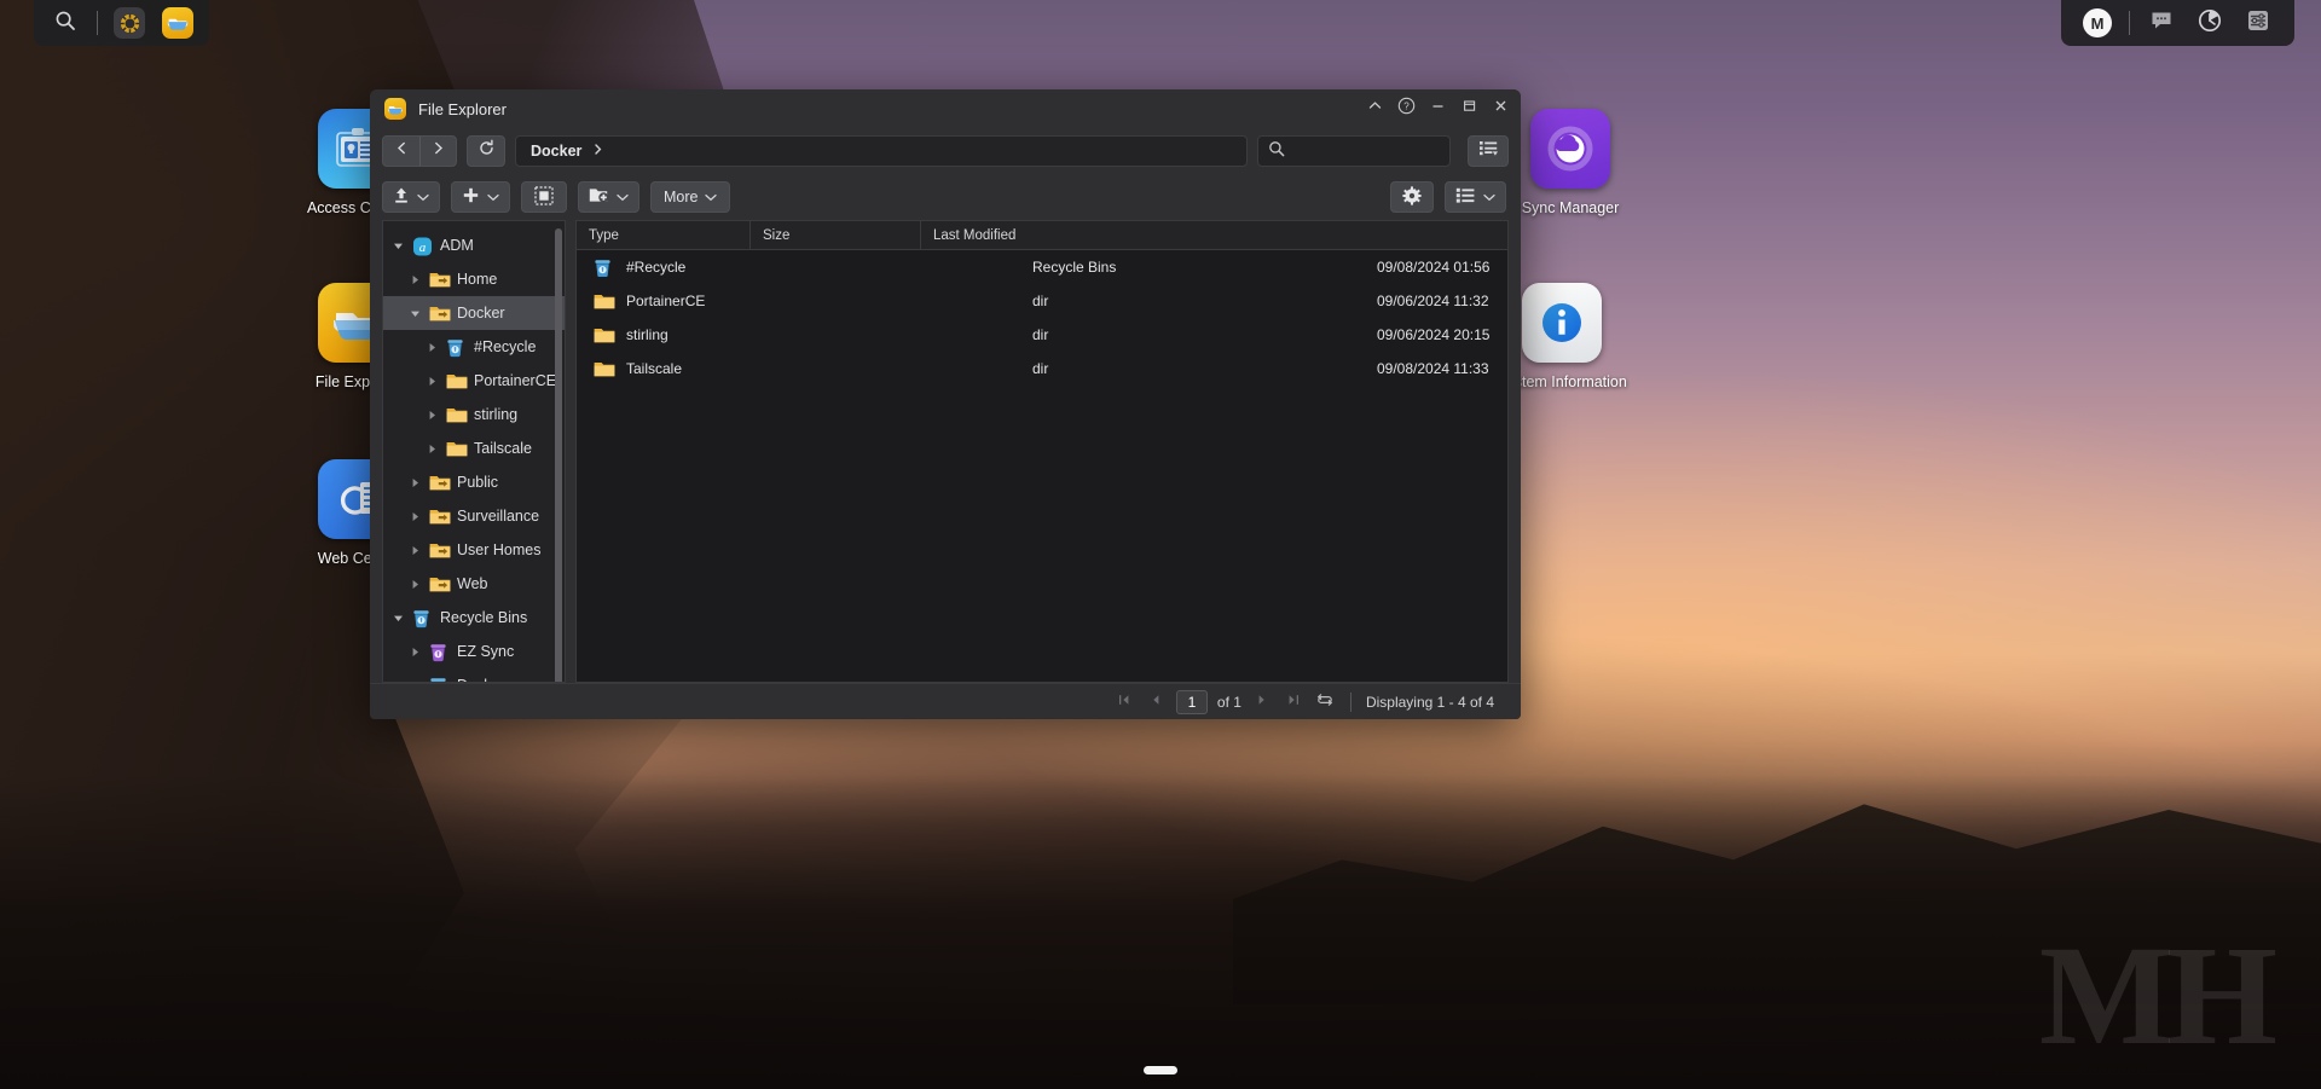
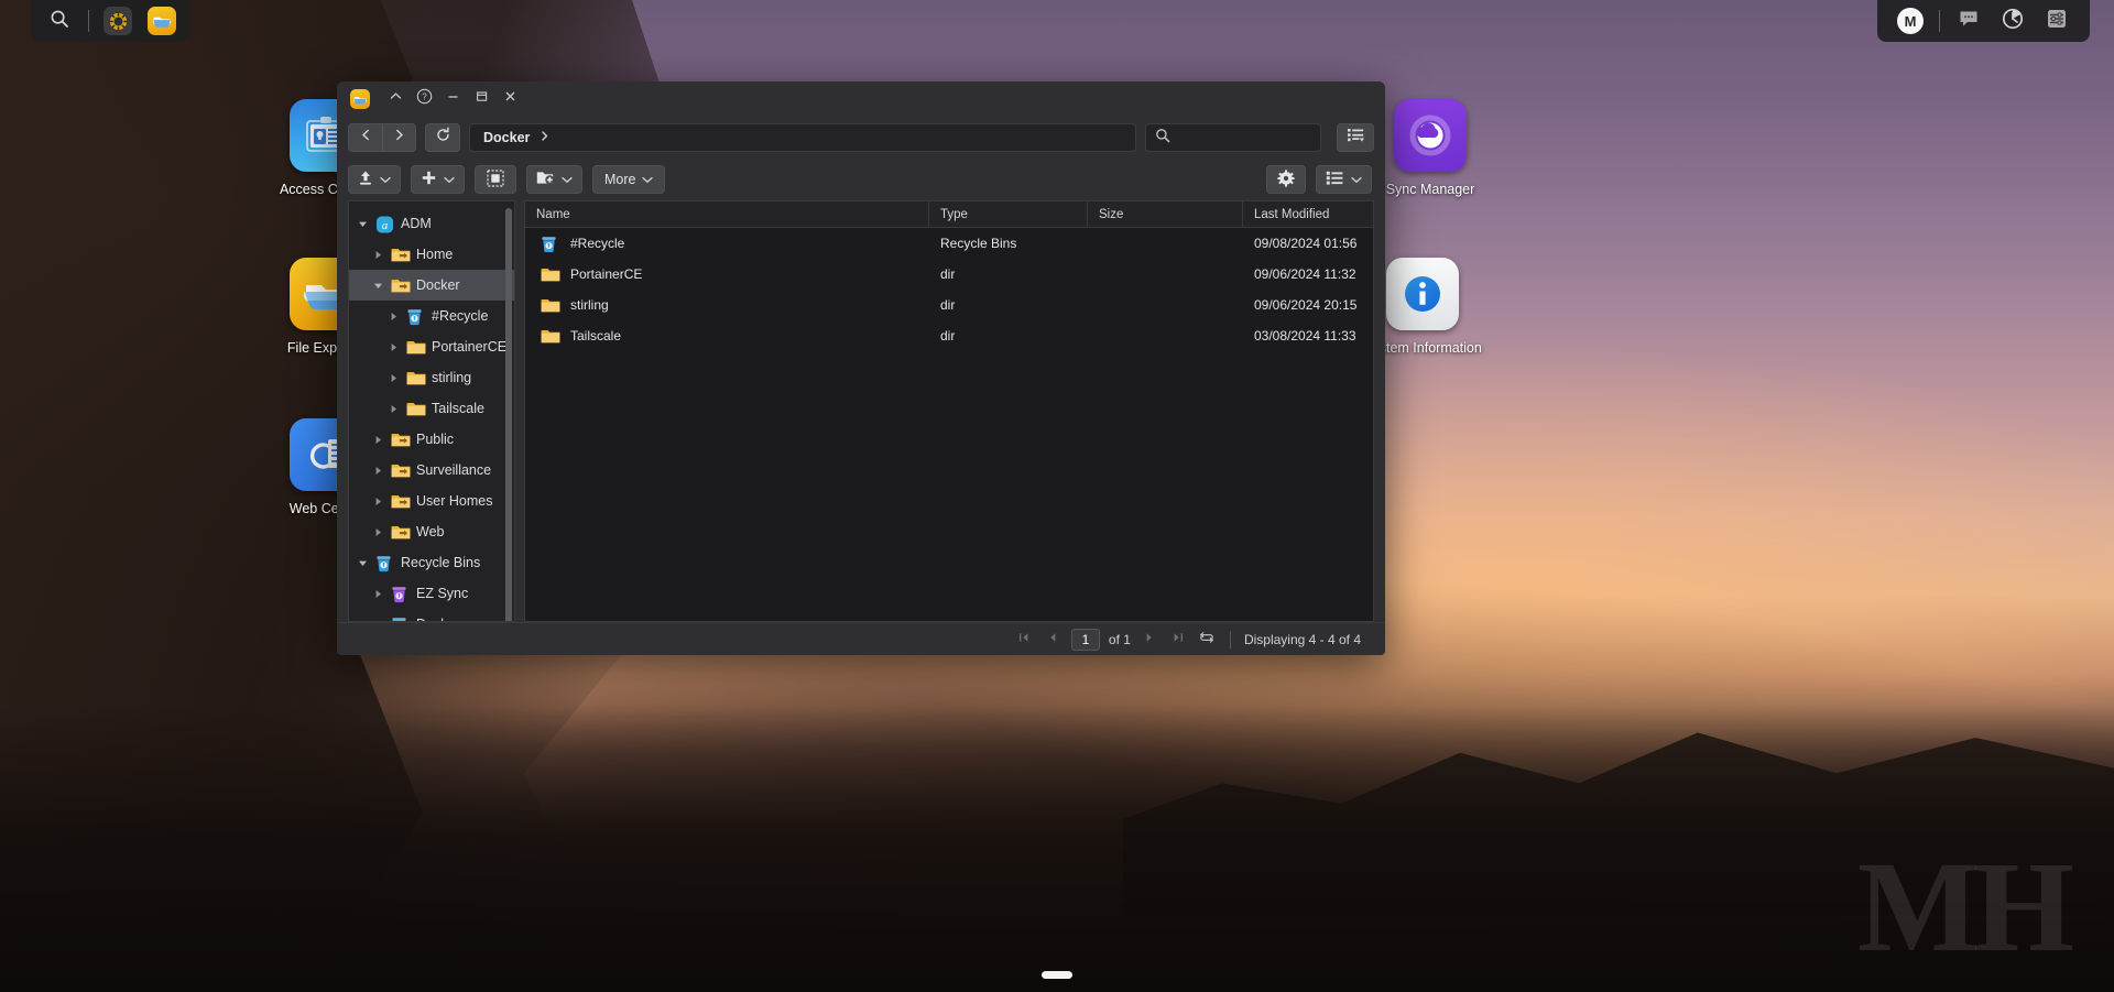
  MH
  Sync Manager
  tem Information
  M
- File Explorer
  ?
  Docker
  More
  a
  ADM
  Home
  Docker
  #Recycle
  PortainerCE
  stirling
  Tailscale
  Public
  Surveillance
  User Homes
  Web
  Recycle Bins
  EZ Sync
+ Name
  Type
  Size
  Last Modified
  #Recycle
  Recycle Bins
  09/08/2024 01:56
  PortainerCE
  dir
  09/06/2024 11:32
  stirling
  dir
  09/06/2024 20:15
  Tailscale
  dir
- 09/08/2024 11:33
+ 03/08/2024 11:33
  1
  of 1
- Displaying 1 - 4 of 4
+ Displaying 4 - 4 of 4
